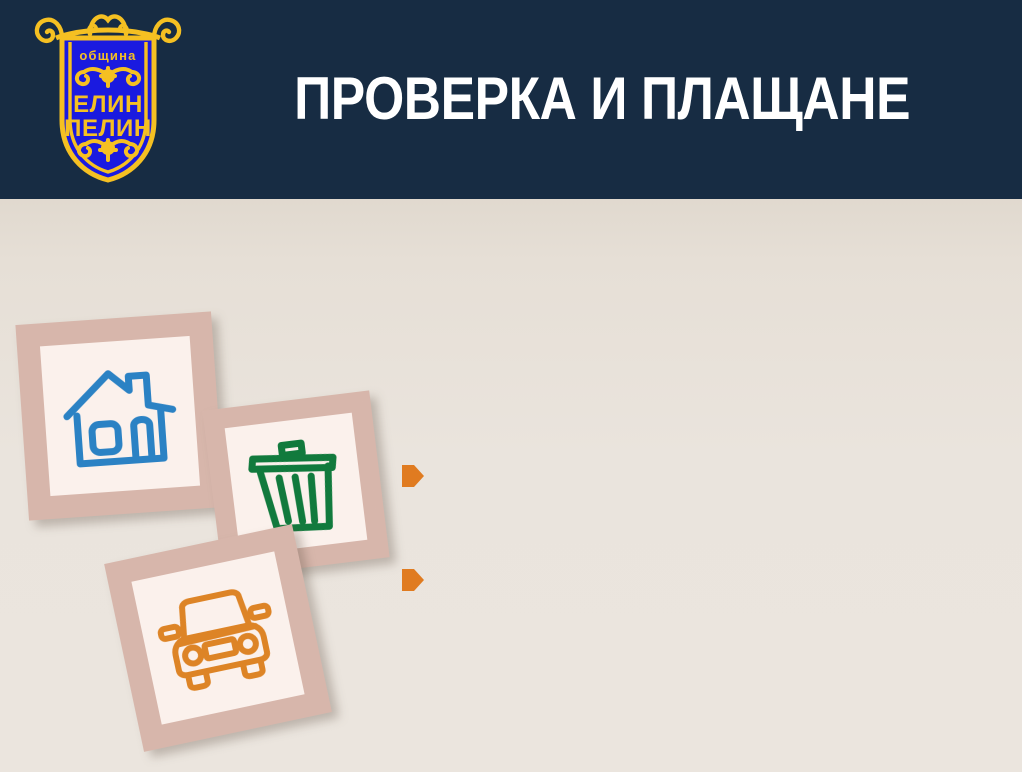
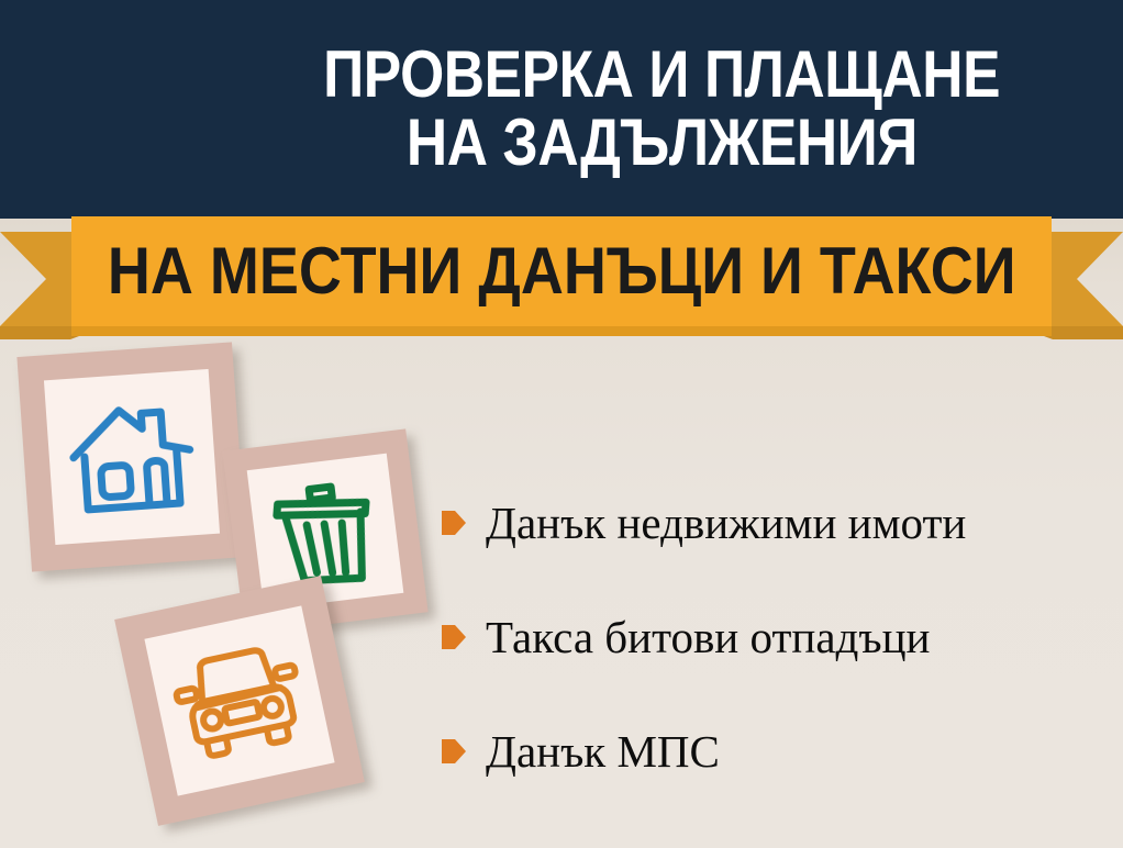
- община
- ЕЛИН
- ПЕЛИН
  ПРОВЕРКА И ПЛАЩАНЕ
+ НА ЗАДЪЛЖЕНИЯ
+ НА МЕСТНИ ДАНЪЦИ И ТАКСИ
+ Данък недвижими имоти
+ Такса битови отпадъци
+ Данък МПС
